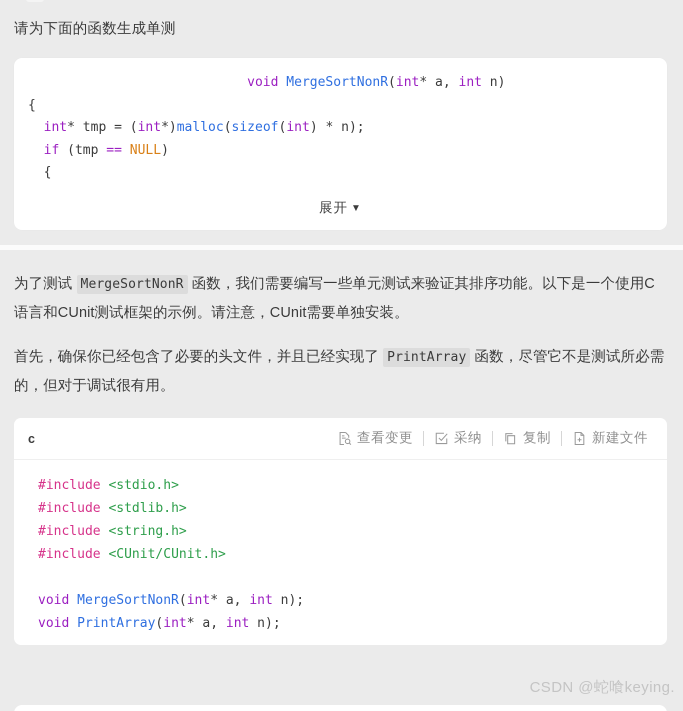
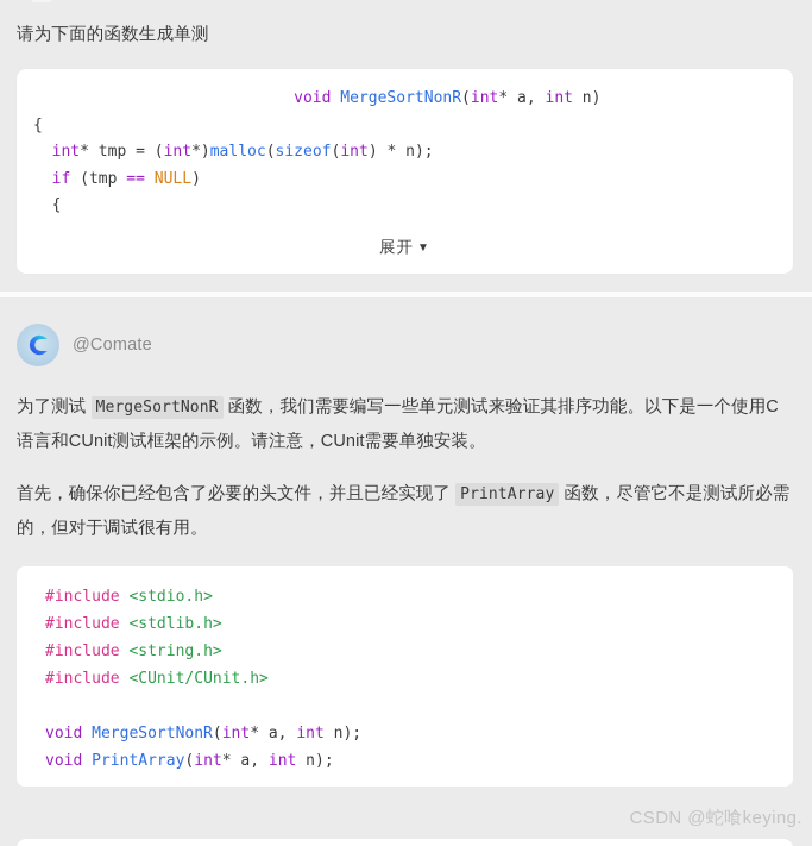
  请为下面的函数生成单测
  void MergeSortNonR(int* a, int n) { int* tmp = (int*)malloc(sizeof(int) * n); if (tmp == NULL) {
  展开 ▼
+ @Comate
  为了测试 MergeSortNonR 函数，我们需要编写一些单元测试来验证其排序功能。以下是一个使用C语言和CUnit测试框架的示例。请注意，CUnit需要单独安装。
  首先，确保你已经包含了必要的头文件，并且已经实现了 PrintArray 函数，尽管它不是测试所必需的，但对于调试很有用。
- c
- 查看变更
- 采纳
- 复制
- 新建文件
  #include <stdio.h> #include <stdlib.h> #include <string.h> #include <CUnit/CUnit.h> void MergeSortNonR(int* a, int n); void PrintArray(int* a, int n);
  CSDN @蛇喰keying.
